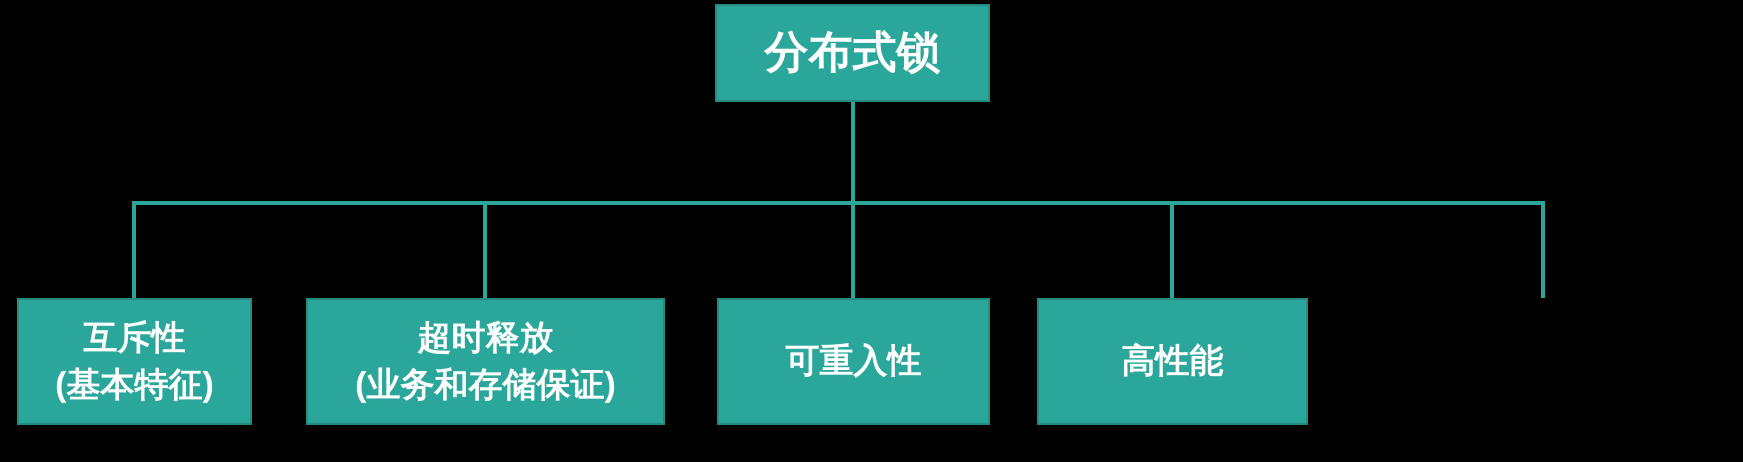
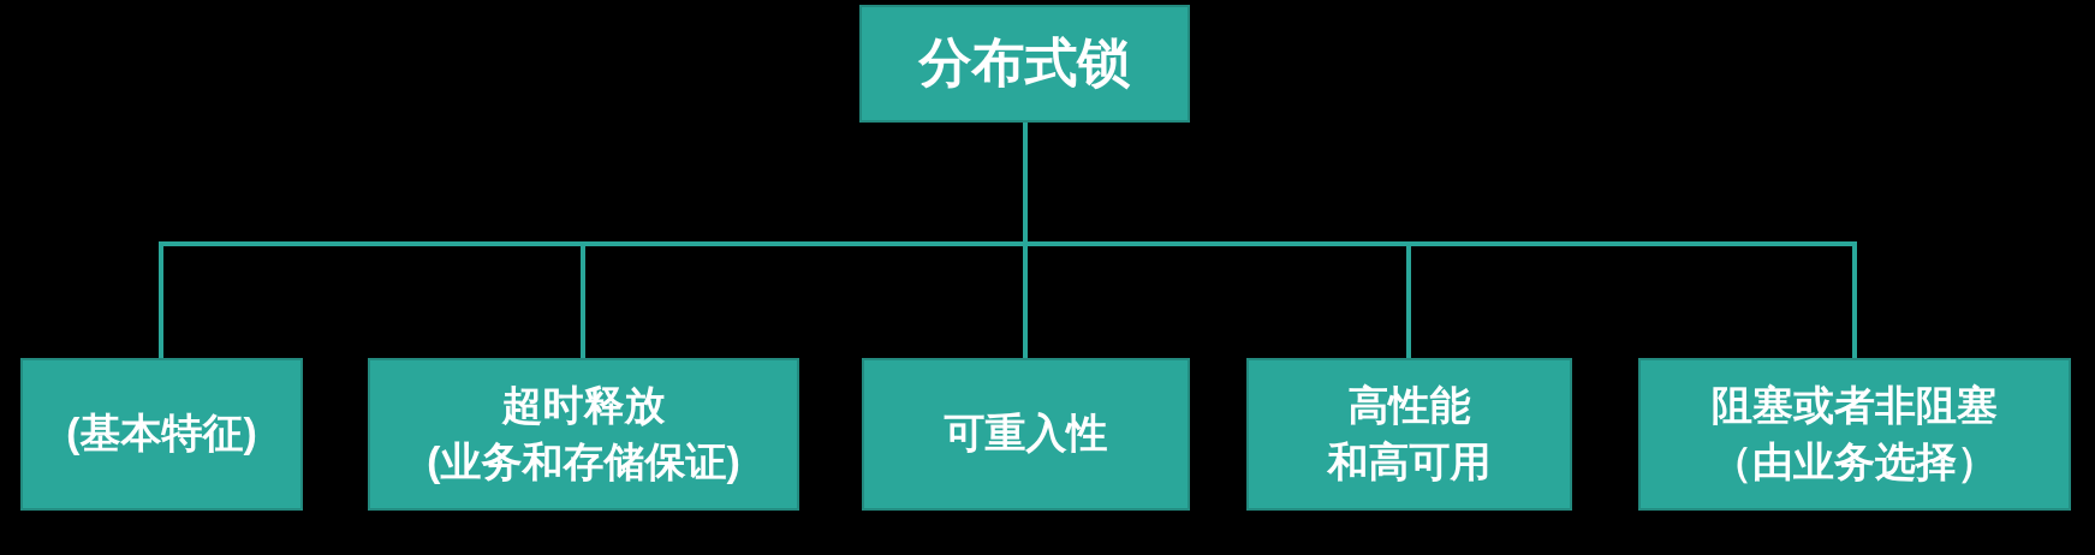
  分布式锁
- 互斥性
  (基本特征)
  超时释放
  (业务和存储保证)
  可重入性
  高性能
+ 和高可用
+ 阻塞或者非阻塞
+ （由业务选择）
